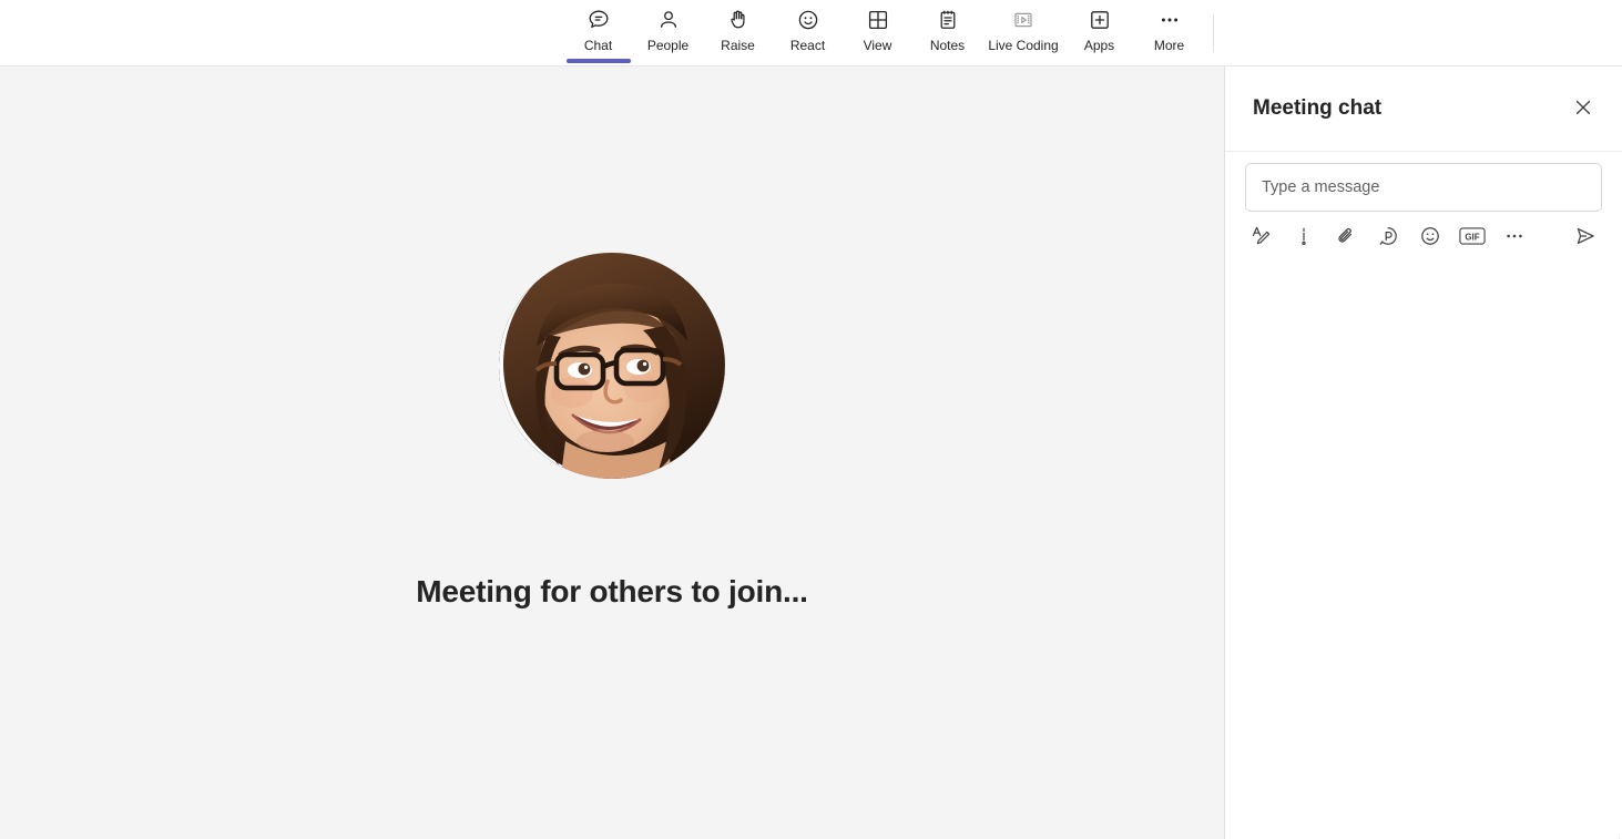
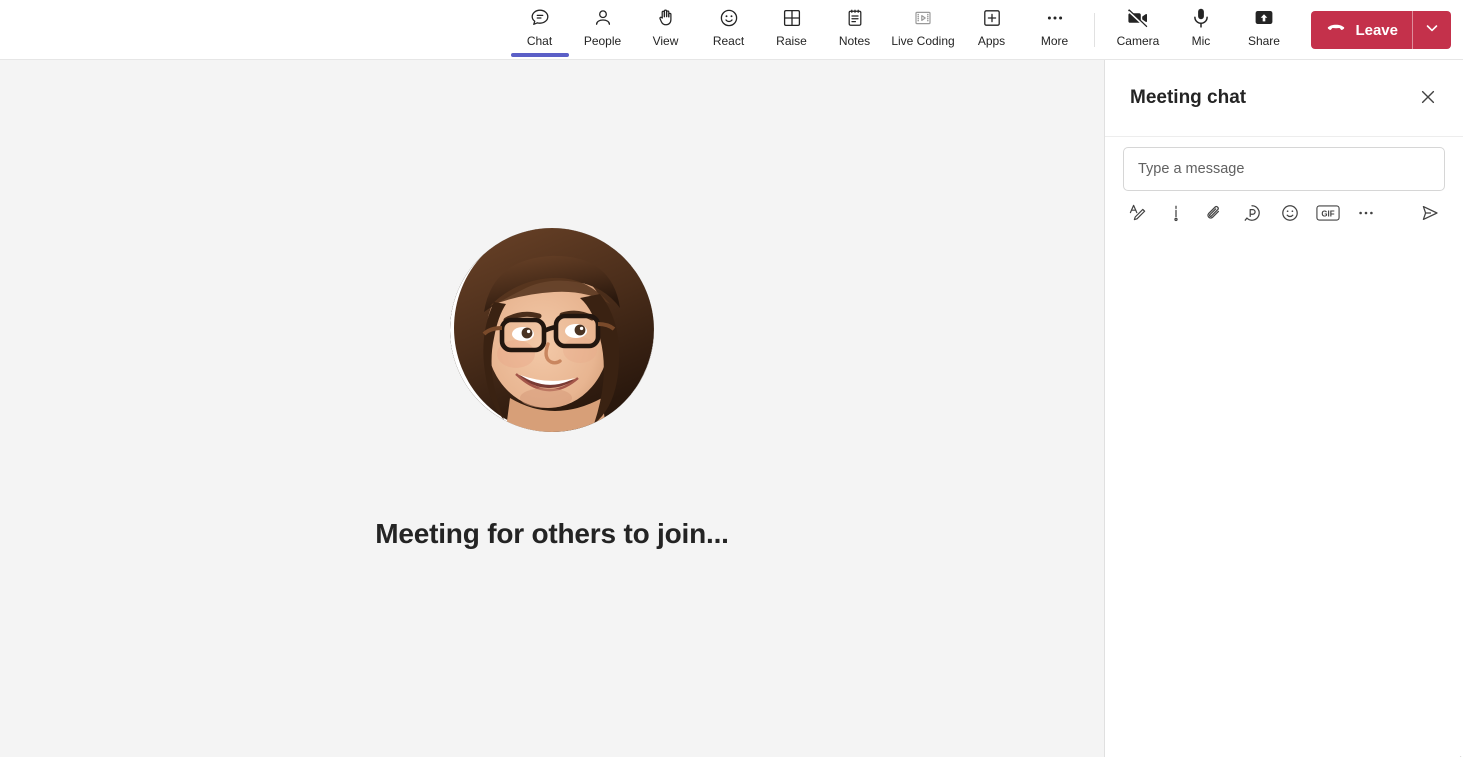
  Chat
  People
- Raise
+ View
  React
- View
+ Raise
  Notes
  Live Coding
  Apps
  More
+ Camera
+ Mic
+ Share
+ Leave
  Meeting for others to join...
  Meeting chat
  Type a message
  GIF
